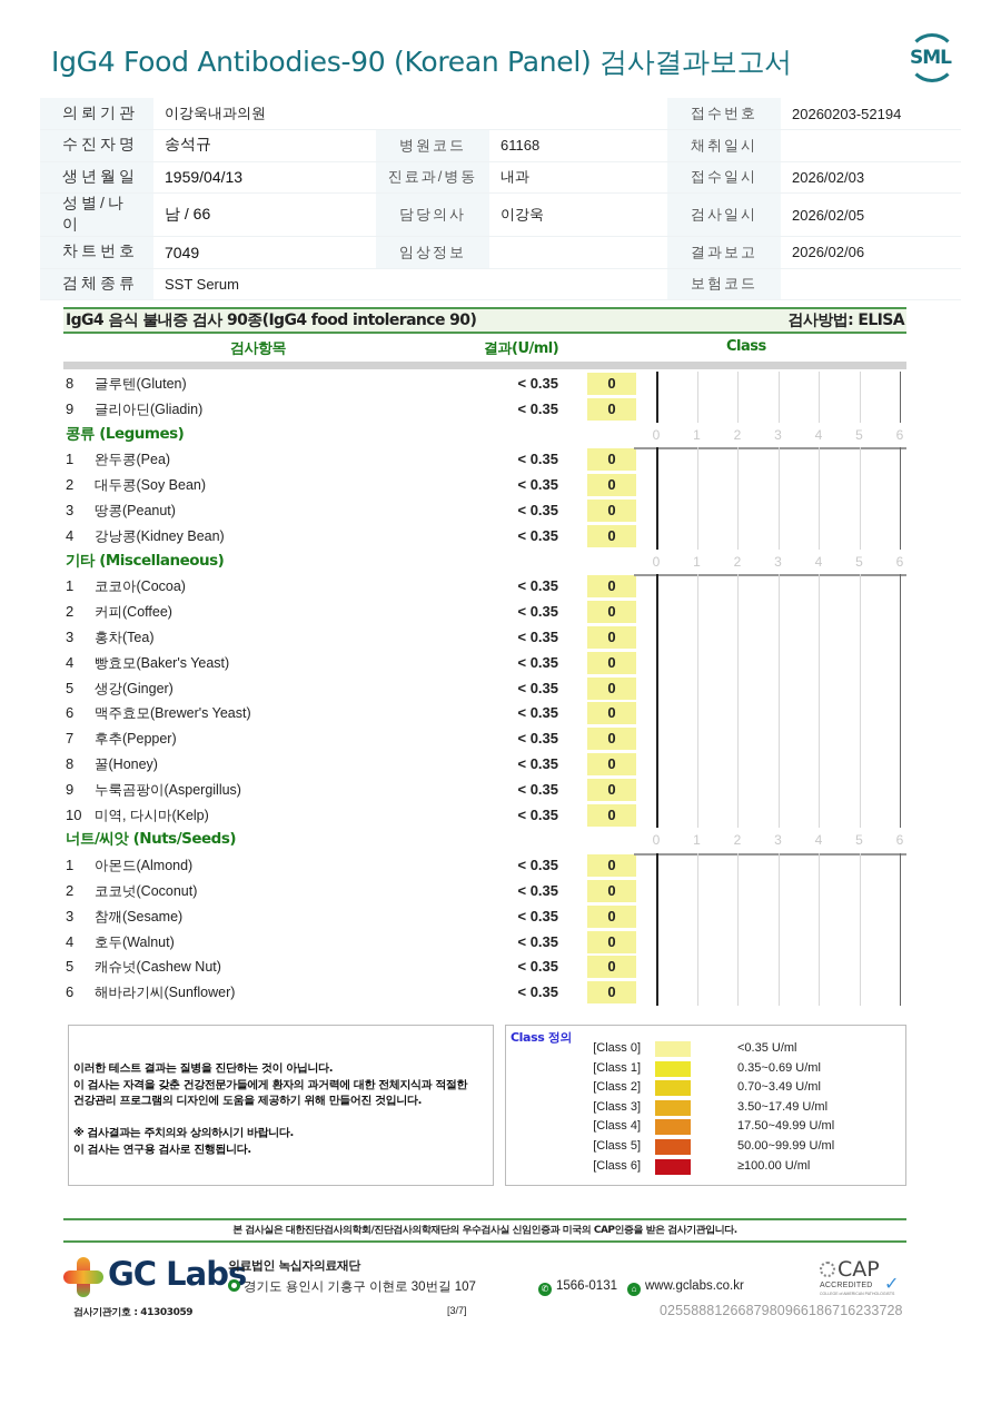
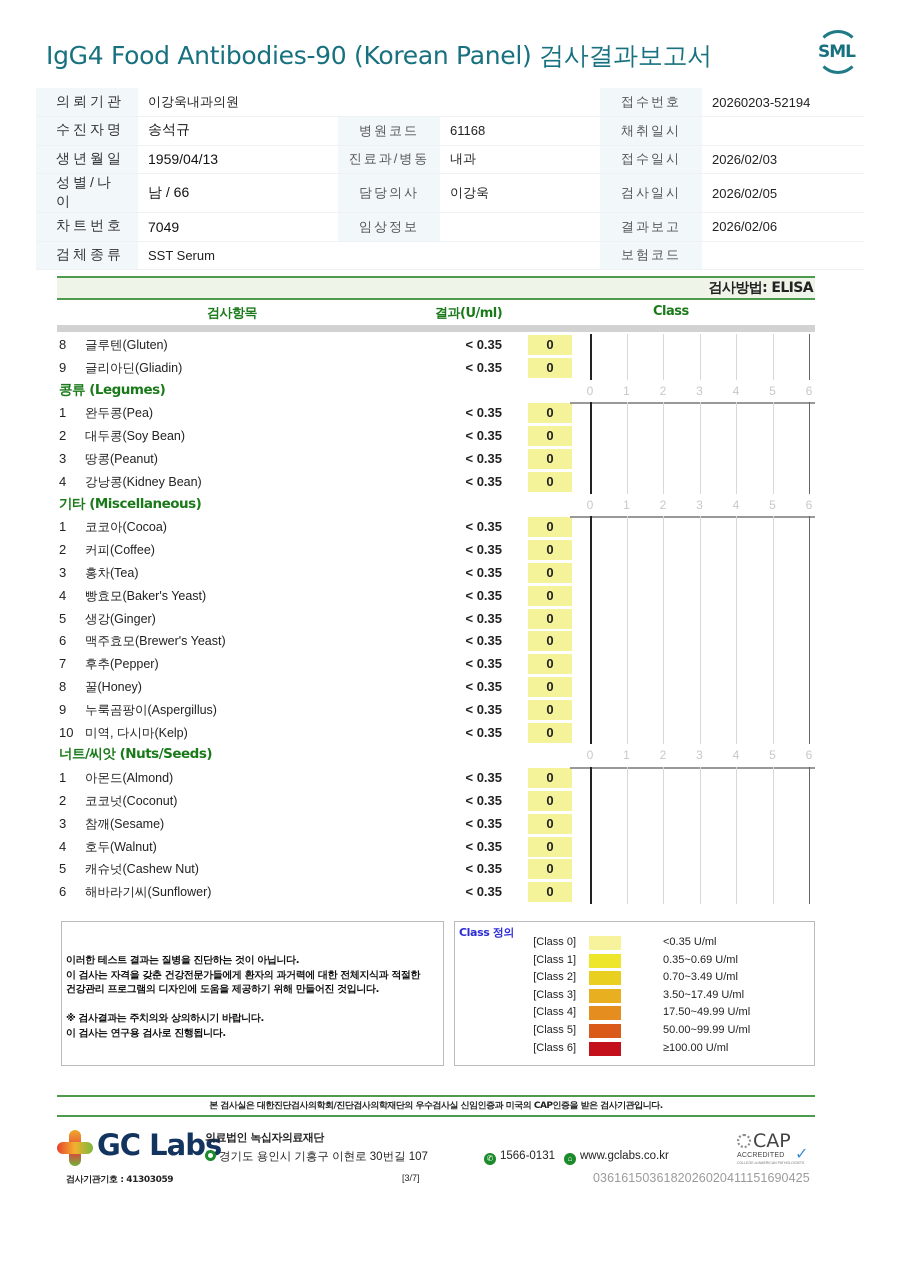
  IgG4 Food Antibodies-90 (Korean Panel) 검사결과보고서
  SML
  의뢰기관	이강욱내과의원			접수번호	20260203-52194
  수진자명	송석규	병원코드	61168	채취일시
  생년월일	1959/04/13	진료과/병동	내과	접수일시	2026/02/03
  성별/나이	남 / 66	담당의사	이강욱	검사일시	2026/02/05
  차트번호	7049	임상정보		결과보고	2026/02/06
  검체종류	SST Serum			보험코드
- IgG4 음식 불내증 검사 90종(IgG4 food intolerance 90)
  검사방법: ELISA
  검사항목
  결과(U/ml)
  Class
  8
  글루텐(Gluten)
  < 0.35
  0
  9
  글리아딘(Gliadin)
  < 0.35
  0
  콩류 (Legumes)
  0
  1
  2
  3
  4
  5
  6
  1
  완두콩(Pea)
  < 0.35
  0
  2
  대두콩(Soy Bean)
  < 0.35
  0
  3
  땅콩(Peanut)
  < 0.35
  0
  4
  강낭콩(Kidney Bean)
  < 0.35
  0
  기타 (Miscellaneous)
  0
  1
  2
  3
  4
  5
  6
  1
  코코아(Cocoa)
  < 0.35
  0
  2
  커피(Coffee)
  < 0.35
  0
  3
  홍차(Tea)
  < 0.35
  0
  4
  빵효모(Baker's Yeast)
  < 0.35
  0
  5
  생강(Ginger)
  < 0.35
  0
  6
  맥주효모(Brewer's Yeast)
  < 0.35
  0
  7
  후추(Pepper)
  < 0.35
  0
  8
  꿀(Honey)
  < 0.35
  0
  9
  누룩곰팡이(Aspergillus)
  < 0.35
  0
  10
  미역, 다시마(Kelp)
  < 0.35
  0
  너트/씨앗 (Nuts/Seeds)
  0
  1
  2
  3
  4
  5
  6
  1
  아몬드(Almond)
  < 0.35
  0
  2
  코코넛(Coconut)
  < 0.35
  0
  3
  참깨(Sesame)
  < 0.35
  0
  4
  호두(Walnut)
  < 0.35
  0
  5
  캐슈넛(Cashew Nut)
  < 0.35
  0
  6
  해바라기씨(Sunflower)
  < 0.35
  0
  이러한 테스트 결과는 질병을 진단하는 것이 아닙니다.
  이 검사는 자격을 갖춘 건강전문가들에게 환자의 과거력에 대한 전체지식과 적절한
  건강관리 프로그램의 디자인에 도움을 제공하기 위해 만들어진 것입니다.
  ※ 검사결과는 주치의와 상의하시기 바랍니다.
  이 검사는 연구용 검사로 진행됩니다.
  Class 정의
  [Class 0]
  <0.35 U/ml
  [Class 1]
  0.35~0.69 U/ml
  [Class 2]
  0.70~3.49 U/ml
  [Class 3]
  3.50~17.49 U/ml
  [Class 4]
  17.50~49.99 U/ml
  [Class 5]
  50.00~99.99 U/ml
  [Class 6]
  ≥100.00 U/ml
  본 검사실은 대한진단검사의학회/진단검사의학재단의 우수검사실 신임인증과 미국의 CAP인증을 받은 검사기관입니다.
  GC Labs
  의료법인 녹십자의료재단
  경기도 용인시 기흥구 이현로 30번길 107
  ✆ 1566-0131
  ⌂ www.gclabs.co.kr
  CAP
  ✓
  검사기관기호 : 41303059
  [3/7]
- 0255888126687980966186716233728
+ 0361615036182026020411151690425
